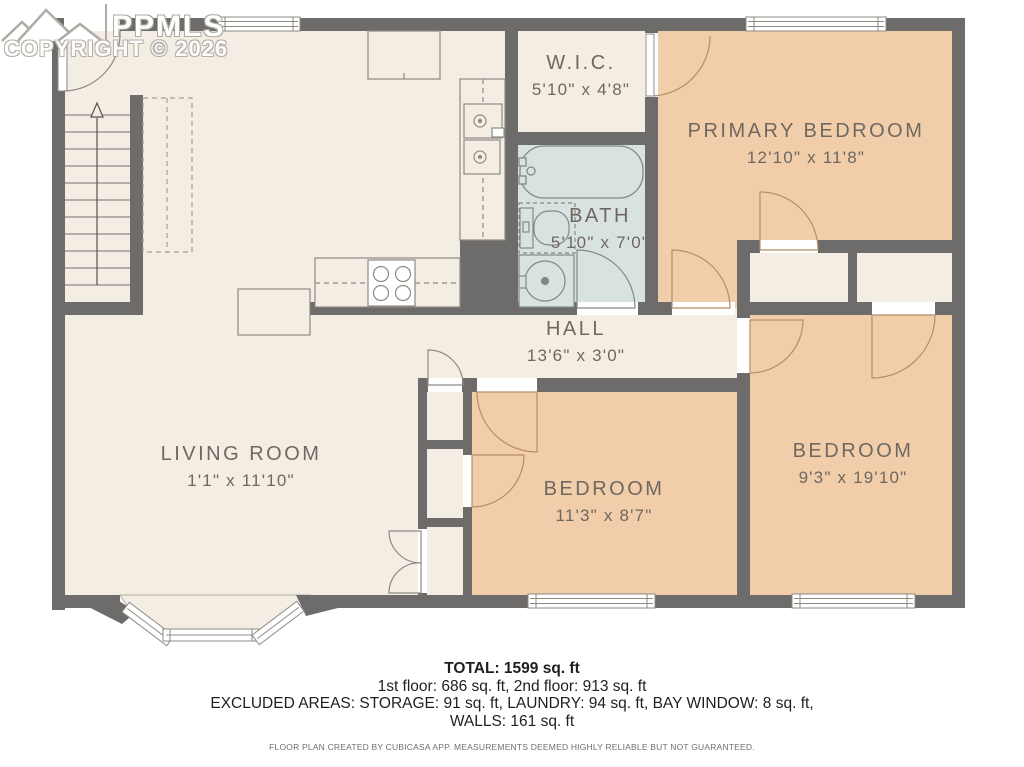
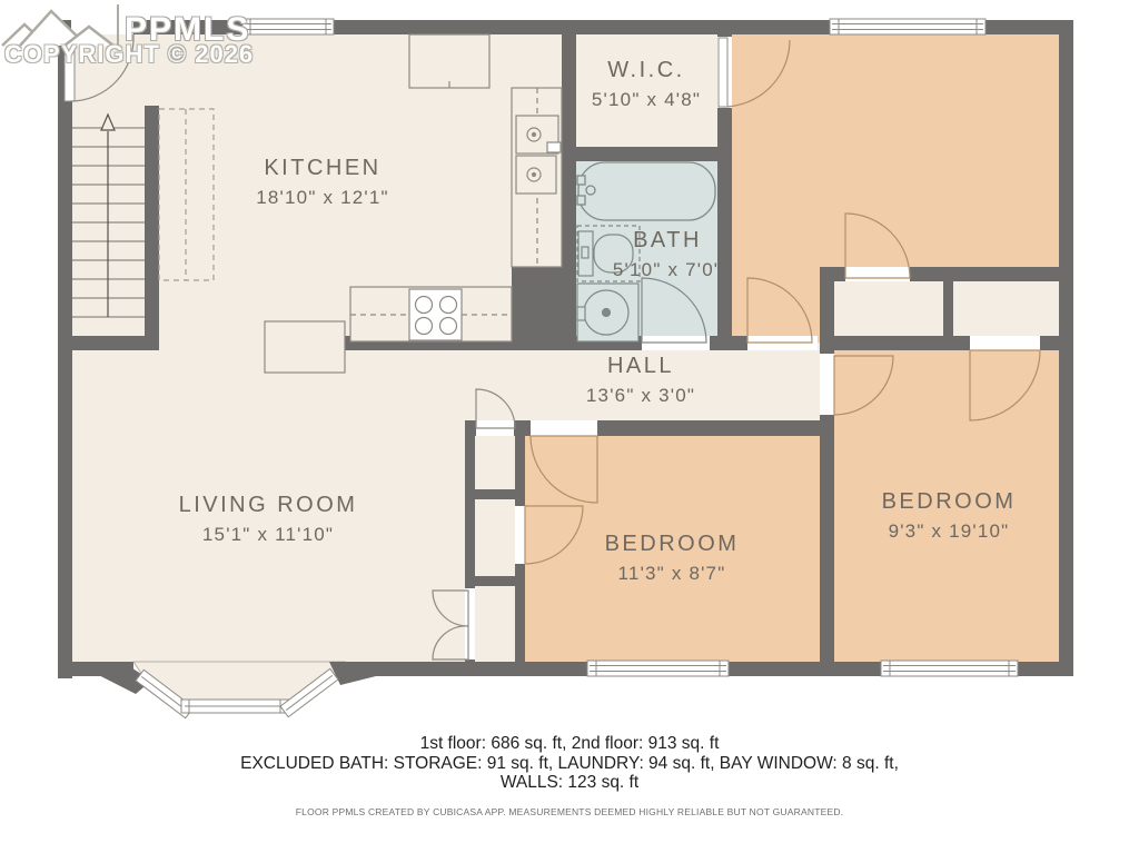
+ KITCHEN
+ 18'10" x 12'1"
  W.I.C.
  5'10" x 4'8"
  BATH
  5'10" x 7'0"
- PRIMARY BEDROOM
- 12'10" x 11'8"
  HALL
  13'6" x 3'0"
  LIVING ROOM
- 1'1" x 11'10"
+ 15'1" x 11'10"
  BEDROOM
  11'3" x 8'7"
  BEDROOM
  9'3" x 19'10"
  PPMLS
  COPYRIGHT © 2026
- TOTAL: 1599 sq. ft
  1st floor: 686 sq. ft, 2nd floor: 913 sq. ft
- EXCLUDED AREAS: STORAGE: 91 sq. ft, LAUNDRY: 94 sq. ft, BAY WINDOW: 8 sq. ft,
+ EXCLUDED BATH: STORAGE: 91 sq. ft, LAUNDRY: 94 sq. ft, BAY WINDOW: 8 sq. ft,
- WALLS: 161 sq. ft
+ WALLS: 123 sq. ft
- FLOOR PLAN CREATED BY CUBICASA APP. MEASUREMENTS DEEMED HIGHLY RELIABLE BUT NOT GUARANTEED.
+ FLOOR PPMLS CREATED BY CUBICASA APP. MEASUREMENTS DEEMED HIGHLY RELIABLE BUT NOT GUARANTEED.
